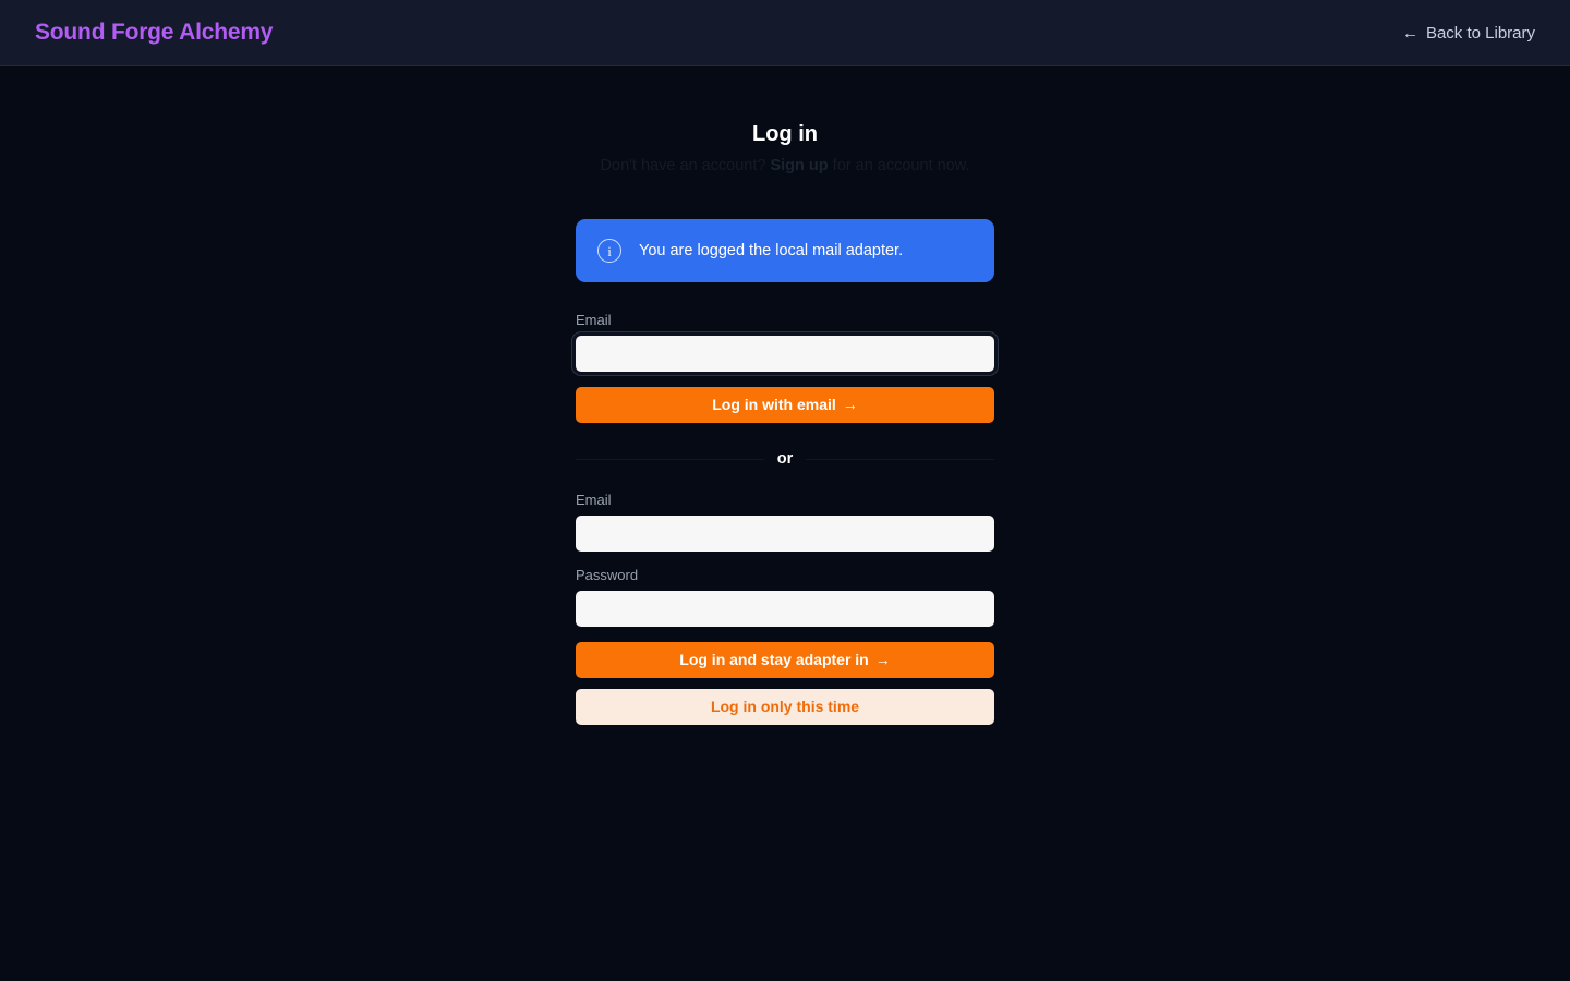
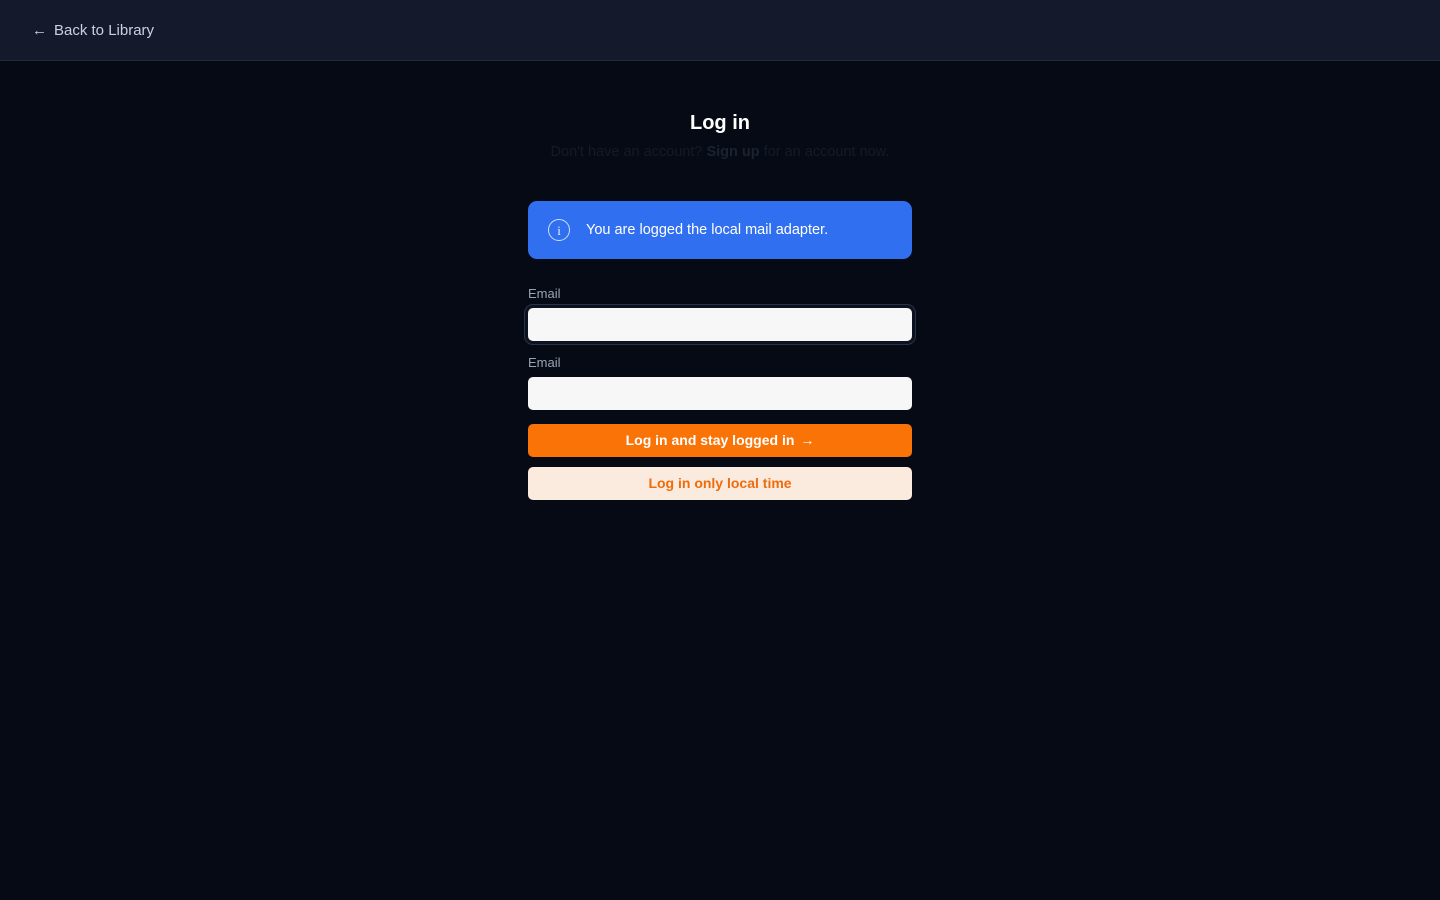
- Sound Forge Alchemy
  ←
  Back to Library
  Log in
  i
  You are logged the local mail adapter.
  Email
- Log in with email →
- or
  Email
- Password
- Log in and stay adapter in →
+ Log in and stay logged in →
- Log in only this time
+ Log in only local time
